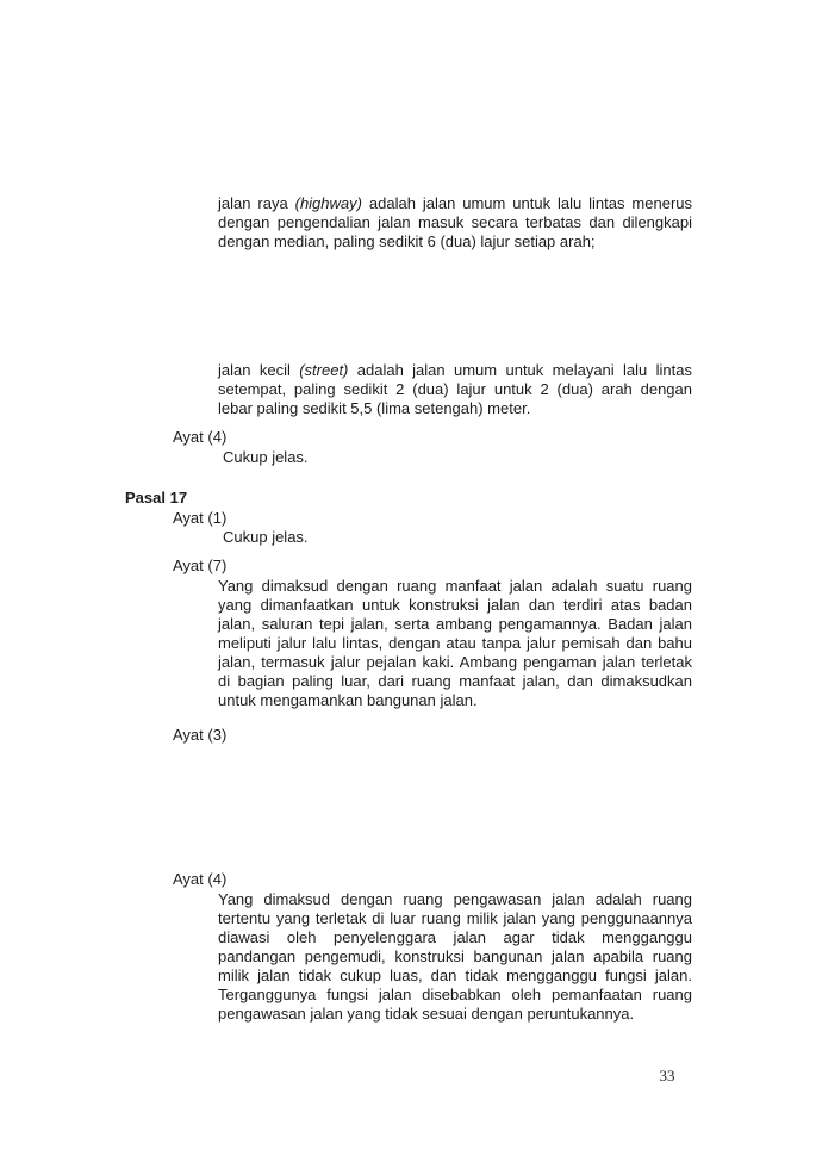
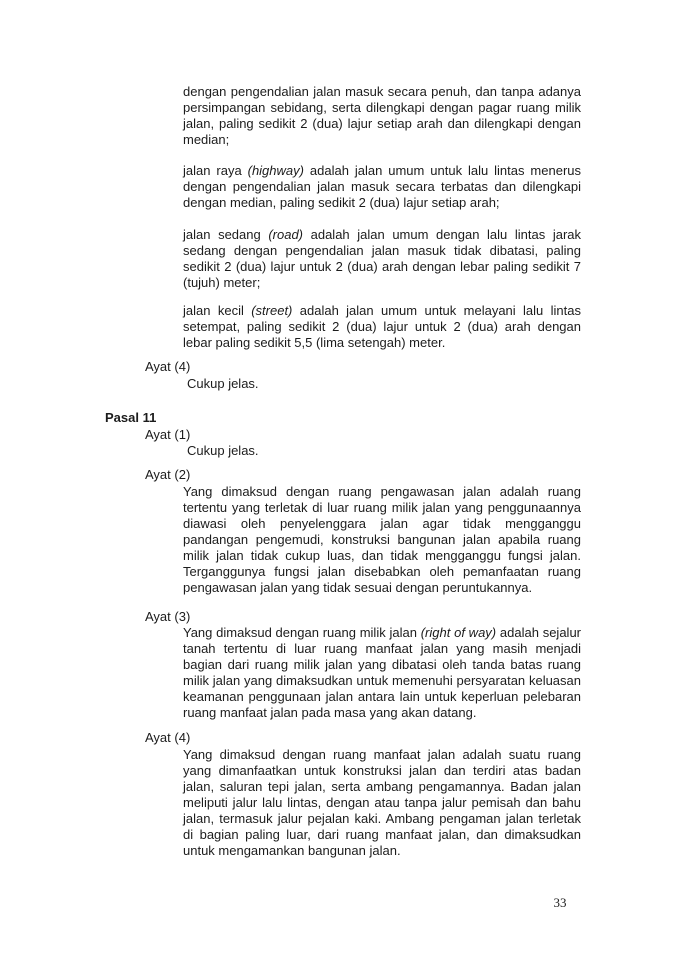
+ dengan pengendalian jalan masuk secara penuh, dan tanpa adanya persimpangan sebidang, serta dilengkapi dengan pagar ruang milik jalan, paling sedikit 2 (dua) lajur setiap arah dan dilengkapi dengan median;
- jalan raya (highway) adalah jalan umum untuk lalu lintas menerus dengan pengendalian jalan masuk secara terbatas dan dilengkapi dengan median, paling sedikit 6 (dua) lajur setiap arah;
+ jalan raya (highway) adalah jalan umum untuk lalu lintas menerus dengan pengendalian jalan masuk secara terbatas dan dilengkapi dengan median, paling sedikit 2 (dua) lajur setiap arah;
+ jalan sedang (road) adalah jalan umum dengan lalu lintas jarak sedang dengan pengendalian jalan masuk tidak dibatasi, paling sedikit 2 (dua) lajur untuk 2 (dua) arah dengan lebar paling sedikit 7 (tujuh) meter;
  jalan kecil (street) adalah jalan umum untuk melayani lalu lintas setempat, paling sedikit 2 (dua) lajur untuk 2 (dua) arah dengan lebar paling sedikit 5,5 (lima setengah) meter.
  Ayat (4)
  Cukup jelas.
- Pasal 17
+ Pasal 11
  Ayat (1)
  Cukup jelas.
- Ayat (7)
+ Ayat (2)
- Yang dimaksud dengan ruang manfaat jalan adalah suatu ruang yang dimanfaatkan untuk konstruksi jalan dan terdiri atas badan jalan, saluran tepi jalan, serta ambang pengamannya. Badan jalan meliputi jalur lalu lintas, dengan atau tanpa jalur pemisah dan bahu jalan, termasuk jalur pejalan kaki. Ambang pengaman jalan terletak di bagian paling luar, dari ruang manfaat jalan, dan dimaksudkan untuk mengamankan bangunan jalan.
+ Yang dimaksud dengan ruang pengawasan jalan adalah ruang tertentu yang terletak di luar ruang milik jalan yang penggunaannya diawasi oleh penyelenggara jalan agar tidak mengganggu pandangan pengemudi, konstruksi bangunan jalan apabila ruang milik jalan tidak cukup luas, dan tidak mengganggu fungsi jalan. Terganggunya fungsi jalan disebabkan oleh pemanfaatan ruang pengawasan jalan yang tidak sesuai dengan peruntukannya.
  Ayat (3)
+ Yang dimaksud dengan ruang milik jalan (right of way) adalah sejalur tanah tertentu di luar ruang manfaat jalan yang masih menjadi bagian dari ruang milik jalan yang dibatasi oleh tanda batas ruang milik jalan yang dimaksudkan untuk memenuhi persyaratan keluasan keamanan penggunaan jalan antara lain untuk keperluan pelebaran ruang manfaat jalan pada masa yang akan datang.
  Ayat (4)
- Yang dimaksud dengan ruang pengawasan jalan adalah ruang tertentu yang terletak di luar ruang milik jalan yang penggunaannya diawasi oleh penyelenggara jalan agar tidak mengganggu pandangan pengemudi, konstruksi bangunan jalan apabila ruang milik jalan tidak cukup luas, dan tidak mengganggu fungsi jalan. Terganggunya fungsi jalan disebabkan oleh pemanfaatan ruang pengawasan jalan yang tidak sesuai dengan peruntukannya.
+ Yang dimaksud dengan ruang manfaat jalan adalah suatu ruang yang dimanfaatkan untuk konstruksi jalan dan terdiri atas badan jalan, saluran tepi jalan, serta ambang pengamannya. Badan jalan meliputi jalur lalu lintas, dengan atau tanpa jalur pemisah dan bahu jalan, termasuk jalur pejalan kaki. Ambang pengaman jalan terletak di bagian paling luar, dari ruang manfaat jalan, dan dimaksudkan untuk mengamankan bangunan jalan.
  33
